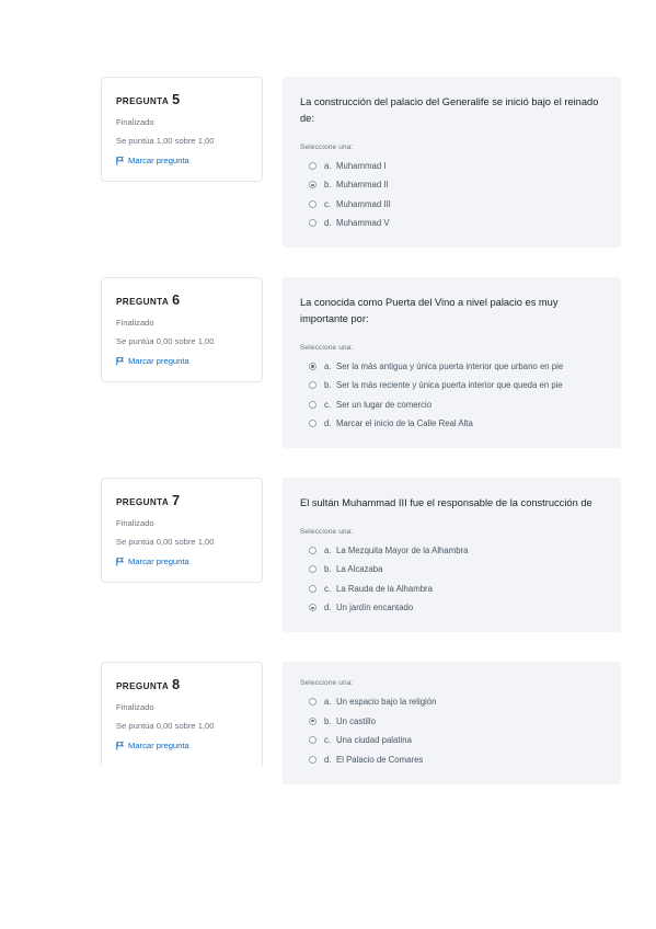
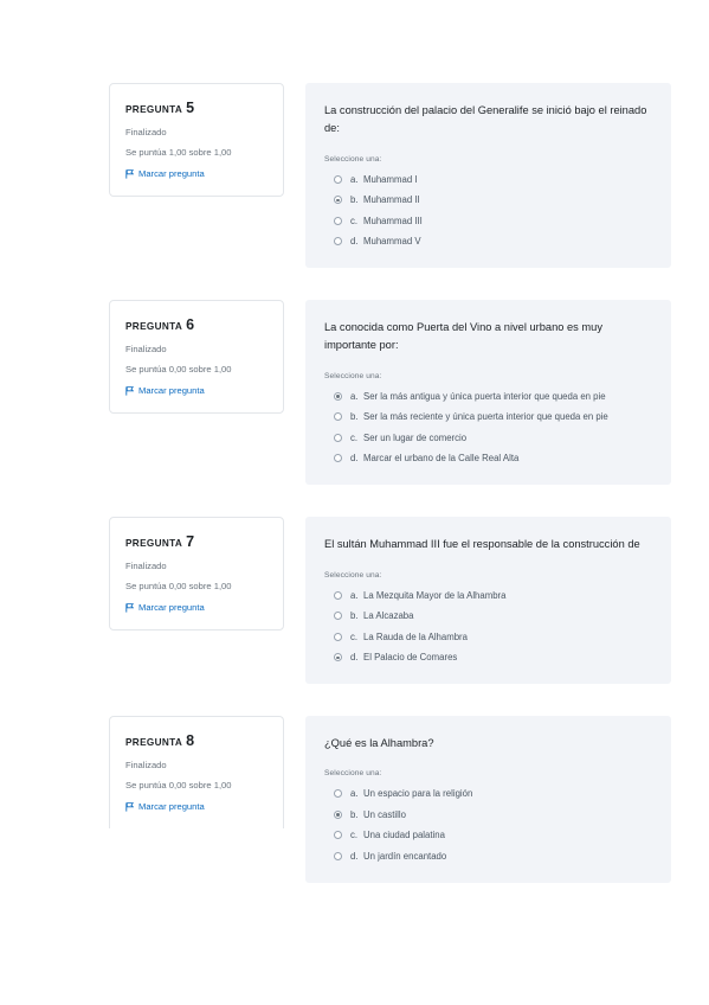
  PREGUNTA 5
  Finalizado
  Se puntúa 1,00 sobre 1,00
  Marcar pregunta
  La construcción del palacio del Generalife se inició bajo el reinado de:
  a.
  Muhammad I
  b.
  Muhammad II
  c.
  Muhammad III
  d.
  Muhammad V
  PREGUNTA 6
  Finalizado
  Se puntúa 0,00 sobre 1,00
  Marcar pregunta
- La conocida como Puerta del Vino a nivel palacio es muy importante por:
+ La conocida como Puerta del Vino a nivel urbano es muy importante por:
  a.
- Ser la más antigua y única puerta interior que urbano en pie
+ Ser la más antigua y única puerta interior que queda en pie
  b.
  Ser la más reciente y única puerta interior que queda en pie
  c.
  Ser un lugar de comercio
  d.
- Marcar el inicio de la Calle Real Alta
+ Marcar el urbano de la Calle Real Alta
  PREGUNTA 7
  Finalizado
  Se puntúa 0,00 sobre 1,00
  Marcar pregunta
  El sultán Muhammad III fue el responsable de la construcción de
  a.
  La Mezquita Mayor de la Alhambra
  b.
  La Alcazaba
  c.
  La Rauda de la Alhambra
  d.
- Un jardín encantado
+ El Palacio de Comares
  PREGUNTA 8
  Finalizado
  Se puntúa 0,00 sobre 1,00
  Marcar pregunta
+ ¿Qué es la Alhambra?
  a.
- Un espacio bajo la religión
+ Un espacio para la religión
  b.
  Un castillo
  c.
  Una ciudad palatina
  d.
- El Palacio de Comares
+ Un jardín encantado
